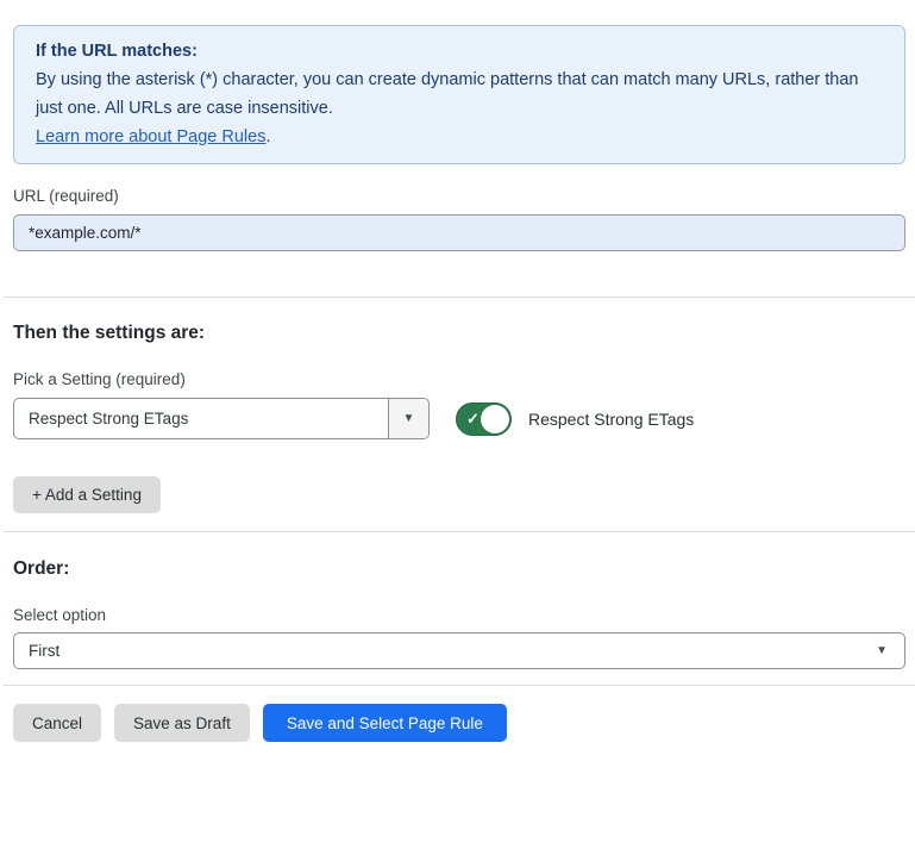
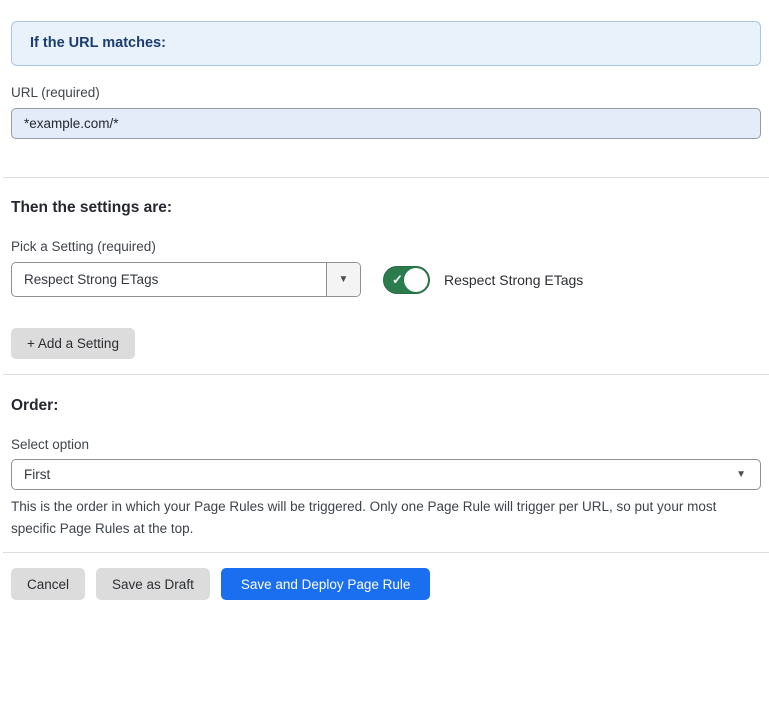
  If the URL matches:
- By using the asterisk (*) character, you can create dynamic patterns that can match many URLs, rather than just one. All URLs are case insensitive.
- Learn more about Page Rules.
  URL (required)
  *example.com/*
  Then the settings are:
  Pick a Setting (required)
  Respect Strong ETags
  ▼
  ✓
  Respect Strong ETags
  + Add a Setting
  Order:
  Select option
  First
  ▼
+ This is the order in which your Page Rules will be triggered. Only one Page Rule will trigger per URL, so put your most specific Page Rules at the top.
  Cancel
  Save as Draft
- Save and Select Page Rule
+ Save and Deploy Page Rule
